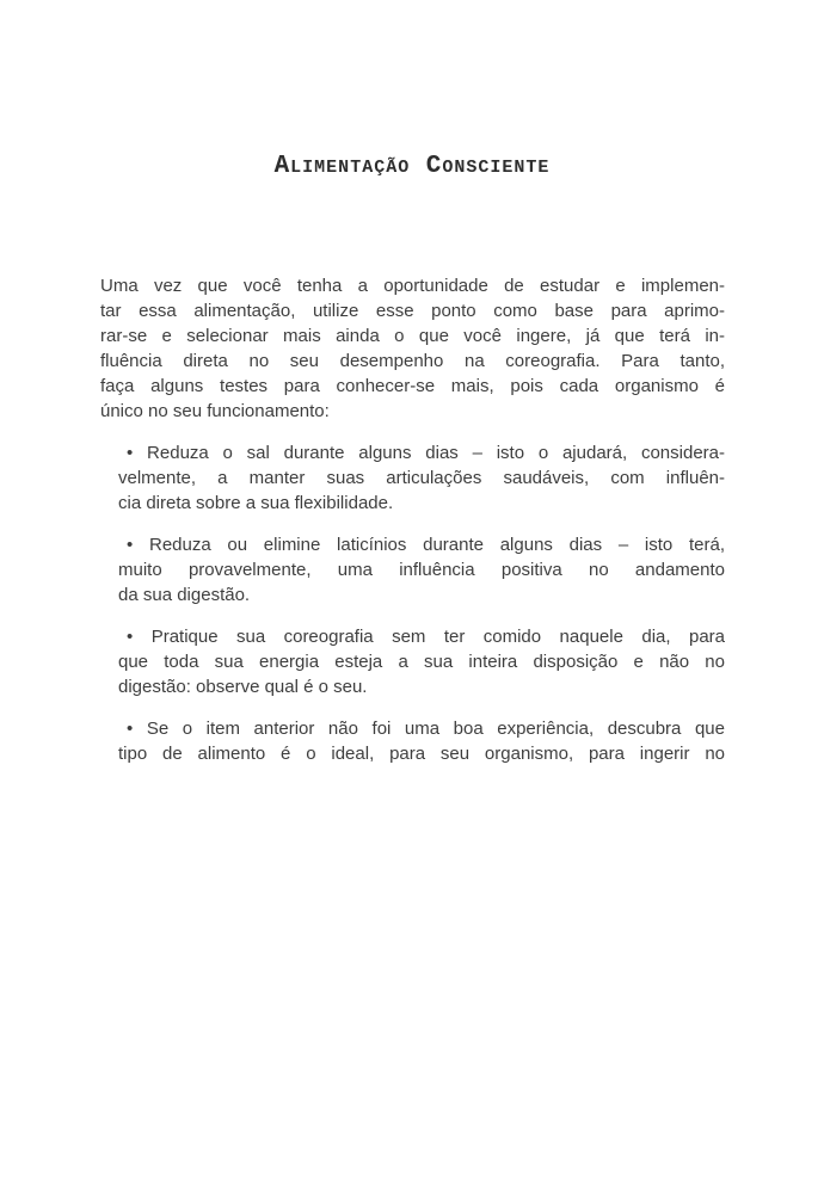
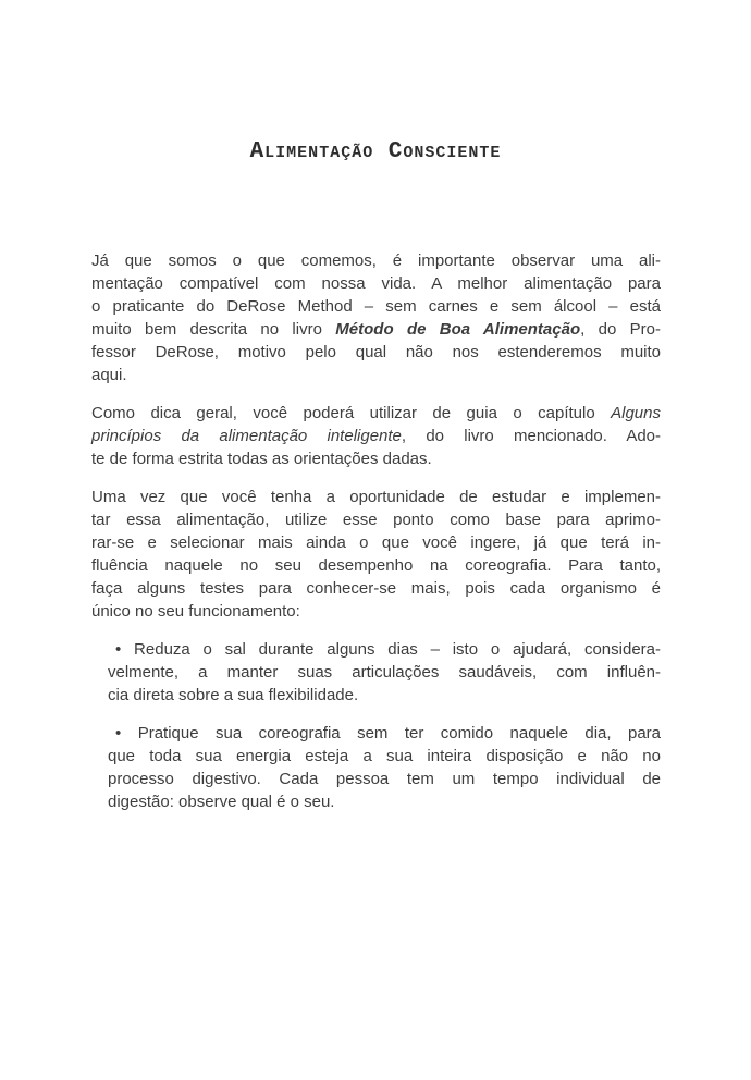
  Alimentação Consciente
+ Já que somos o que comemos, é importante observar uma ali-
+ mentação compatível com nossa vida. A melhor alimentação para
+ o praticante do DeRose Method – sem carnes e sem álcool – está
+ muito bem descrita no livro Método de Boa Alimentação, do Pro-
+ fessor DeRose, motivo pelo qual não nos estenderemos muito
+ aqui.
+ Como dica geral, você poderá utilizar de guia o capítulo Alguns
+ princípios da alimentação inteligente, do livro mencionado. Ado-
+ te de forma estrita todas as orientações dadas.
  Uma vez que você tenha a oportunidade de estudar e implemen-
  tar essa alimentação, utilize esse ponto como base para aprimo-
  rar-se e selecionar mais ainda o que você ingere, já que terá in-
- fluência direta no seu desempenho na coreografia. Para tanto,
+ fluência naquele no seu desempenho na coreografia. Para tanto,
  faça alguns testes para conhecer-se mais, pois cada organismo é
  único no seu funcionamento:
  • Reduza o sal durante alguns dias – isto o ajudará, considera-
  velmente, a manter suas articulações saudáveis, com influên-
  cia direta sobre a sua flexibilidade.
- • Reduza ou elimine laticínios durante alguns dias – isto terá,
- muito provavelmente, uma influência positiva no andamento
- da sua digestão.
  • Pratique sua coreografia sem ter comido naquele dia, para
  que toda sua energia esteja a sua inteira disposição e não no
+ processo digestivo. Cada pessoa tem um tempo individual de
  digestão: observe qual é o seu.
- • Se o item anterior não foi uma boa experiência, descubra que
- tipo de alimento é o ideal, para seu organismo, para ingerir no
